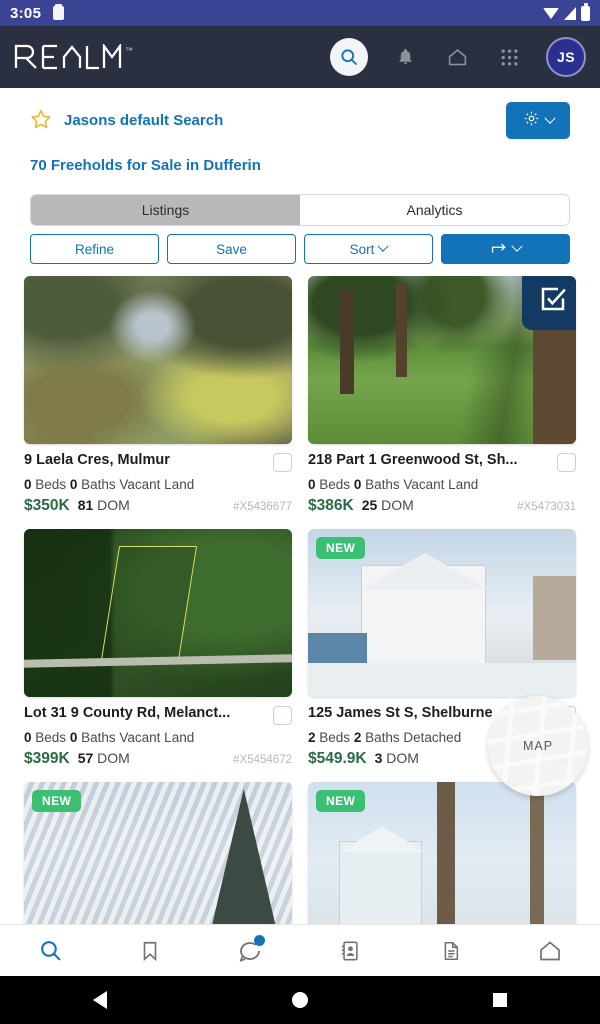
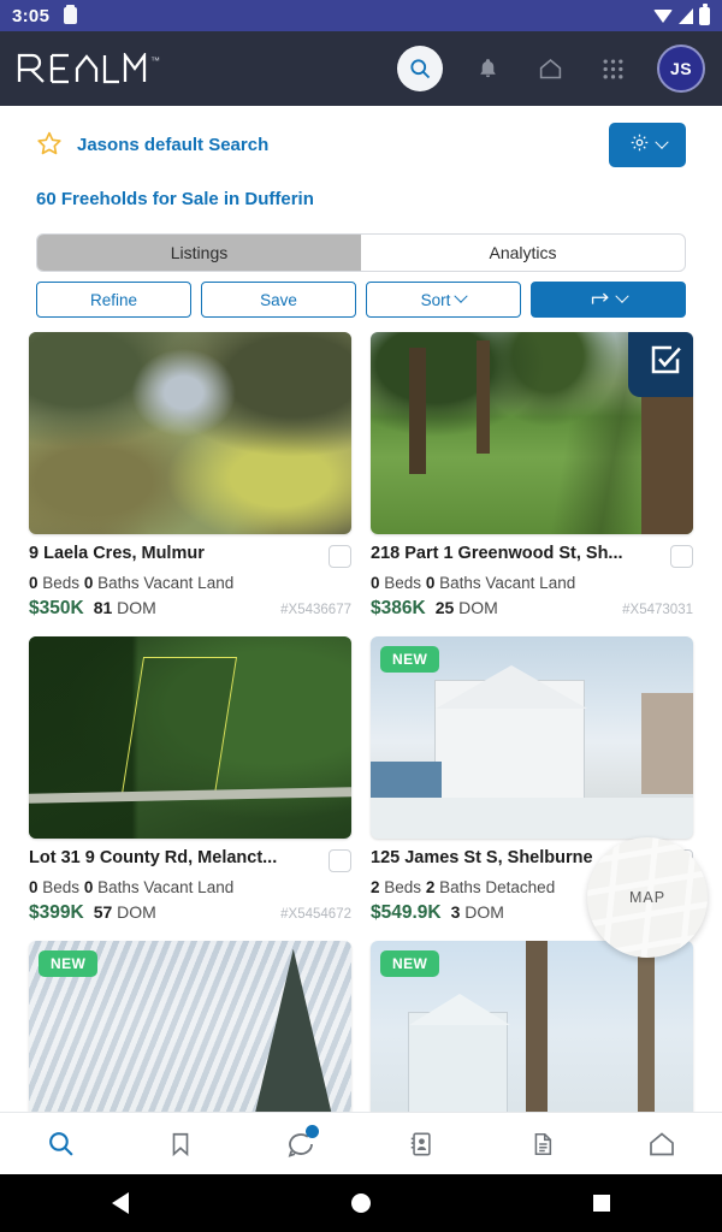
  3:05
  ™
  JS
  Jasons default Search
- 70 Freeholds for Sale in Dufferin
+ 60 Freeholds for Sale in Dufferin
  Listings
  Analytics
  Refine
  Save
  Sort
  9 Laela Cres, Mulmur
  0 Beds 0 Baths Vacant Land
  $350K
  81 DOM
  #X5436677
  218 Part 1 Greenwood St, Sh...
  0 Beds 0 Baths Vacant Land
  $386K
  25 DOM
  #X5473031
  Lot 31 9 County Rd, Melanct...
  0 Beds 0 Baths Vacant Land
  $399K
  57 DOM
  #X5454672
  NEW
  125 James St S, Shelburne
  2 Beds 2 Baths Detached
  $549.9K
  3 DOM
  NEW
  NEW
  MAP
